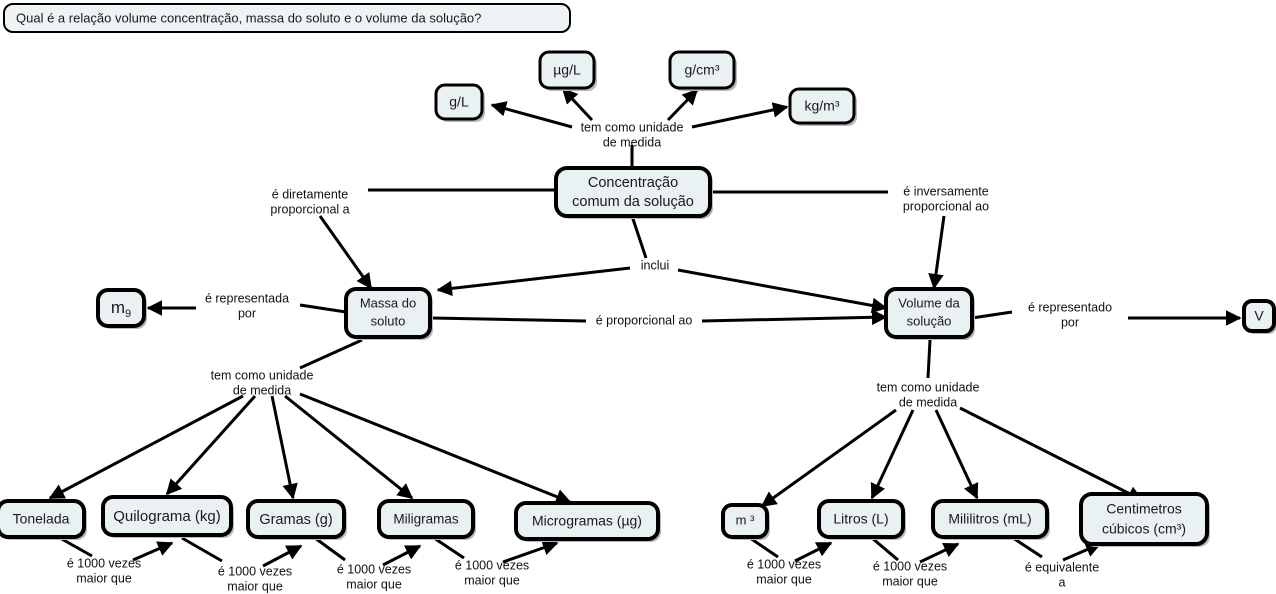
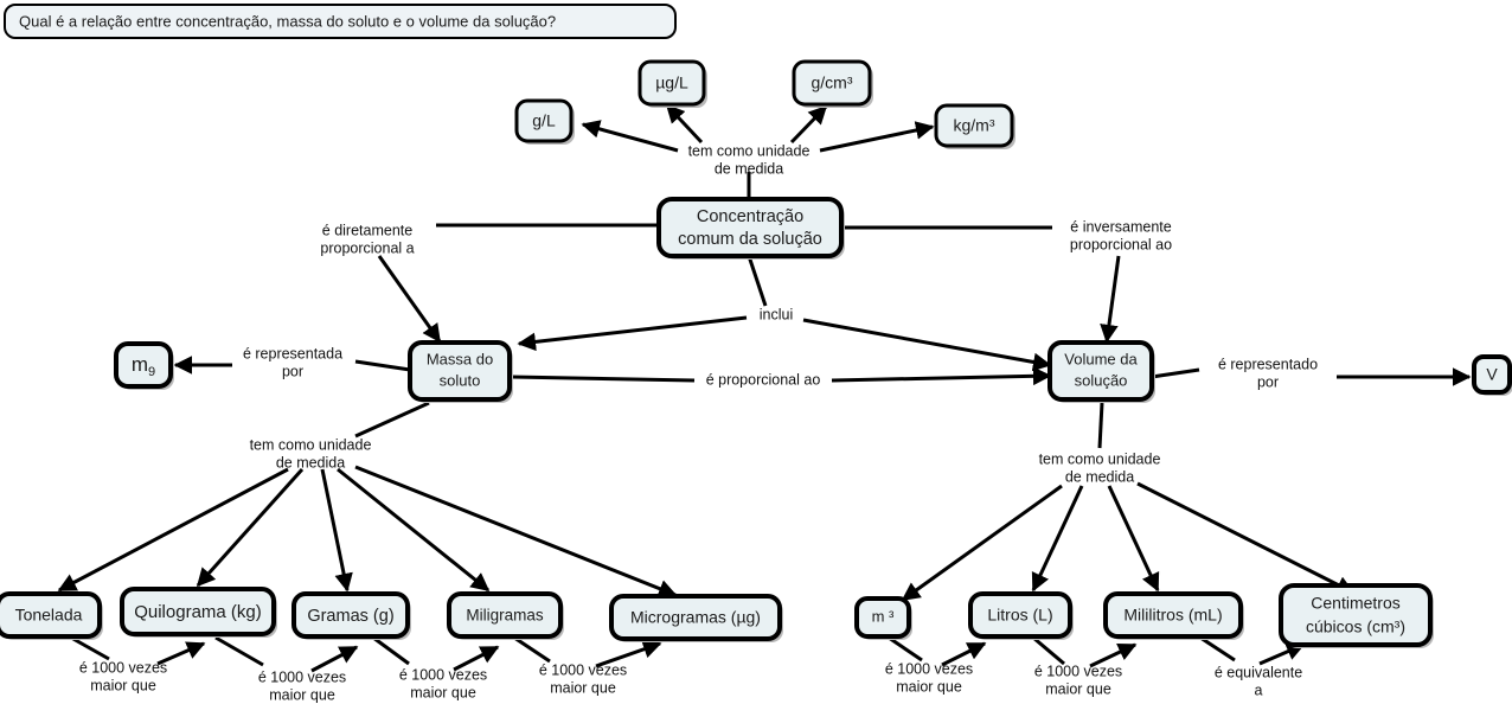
- Qual é a relação volume concentração, massa do soluto e o volume da solução?
+ Qual é a relação entre concentração, massa do soluto e o volume da solução?
  tem como unidade
  de medida
  é diretamente
  proporcional a
  é inversamente
  proporcional ao
  inclui
  é representada
  por
  é proporcional ao
  é representado
  por
  tem como unidade
  de medida
  tem como unidade
  de medida
  é 1000 vezes
  maior que
  é 1000 vezes
  maior que
  é 1000 vezes
  maior que
  é 1000 vezes
  maior que
  é 1000 vezes
  maior que
  é 1000 vezes
  maior que
  é equivalente
  a
  µg/L
  g/cm³
  g/L
  kg/m³
  Concentração
  comum da solução
  m9
  Massa do
  soluto
  Volume da
  solução
  V
  Tonelada
  Quilograma (kg)
  Gramas (g)
  Miligramas
  Microgramas (µg)
  m ³
  Litros (L)
  Mililitros (mL)
  Centimetros
  cúbicos (cm³)
